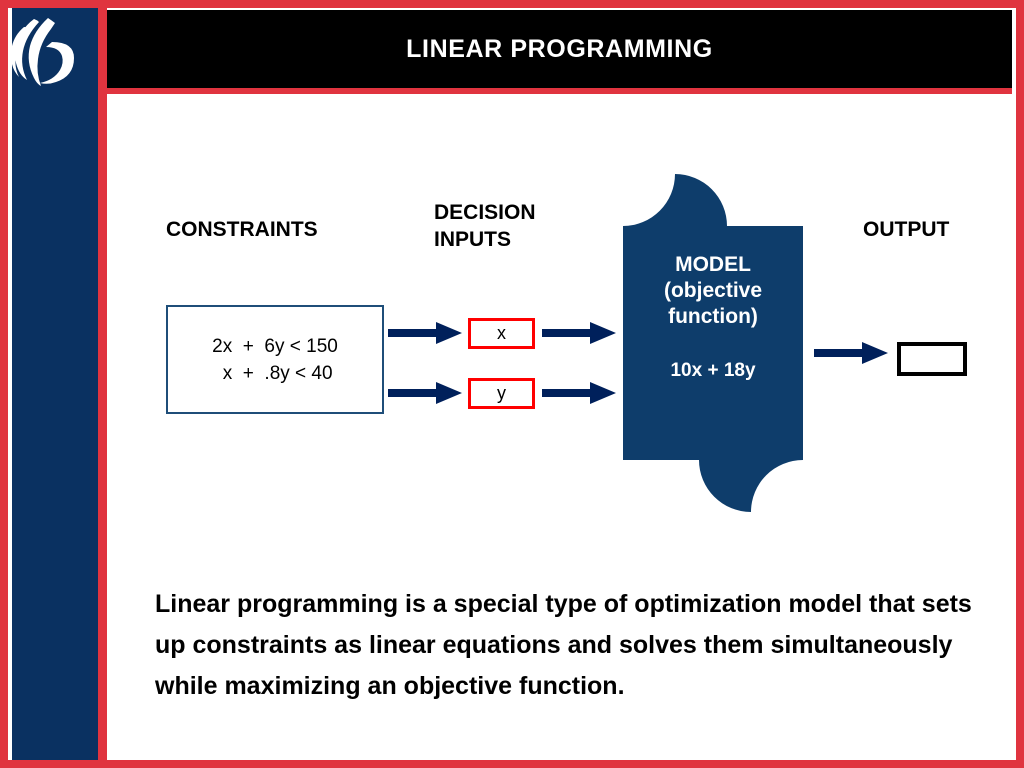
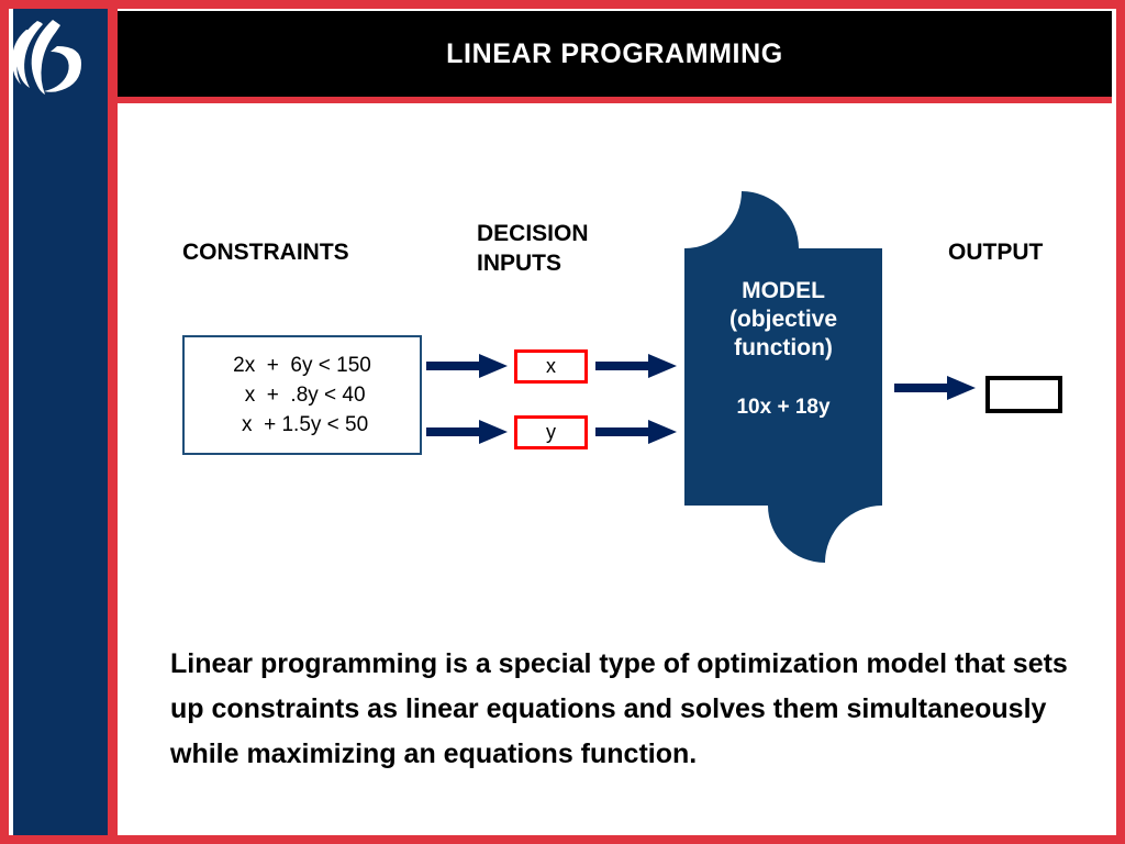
  LINEAR PROGRAMMING
  CONSTRAINTS
  DECISION
  INPUTS
  OUTPUT
  2x + 6y < 150
  x + .8y < 40
+ x + 1.5y < 50
  x
  y
  MODEL
  (objective
  function)
  10x + 18y
- Linear programming is a special type of optimization model that sets up constraints as linear equations and solves them simultaneously while maximizing an objective function.
+ Linear programming is a special type of optimization model that sets up constraints as linear equations and solves them simultaneously while maximizing an equations function.
